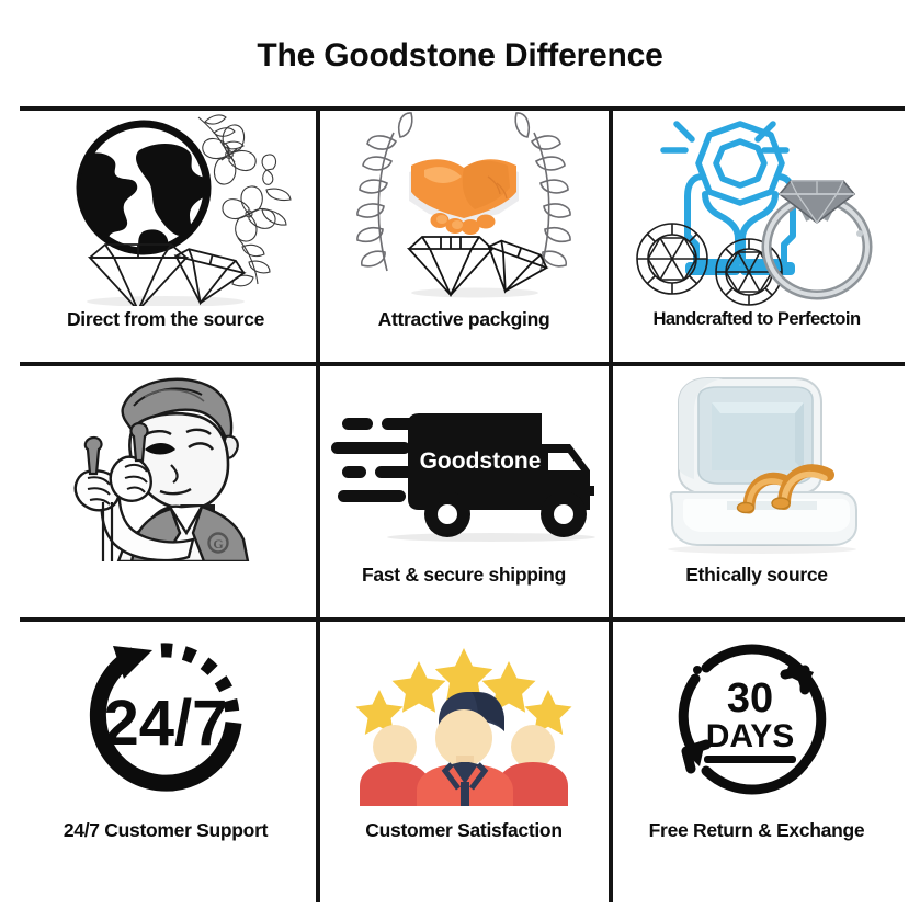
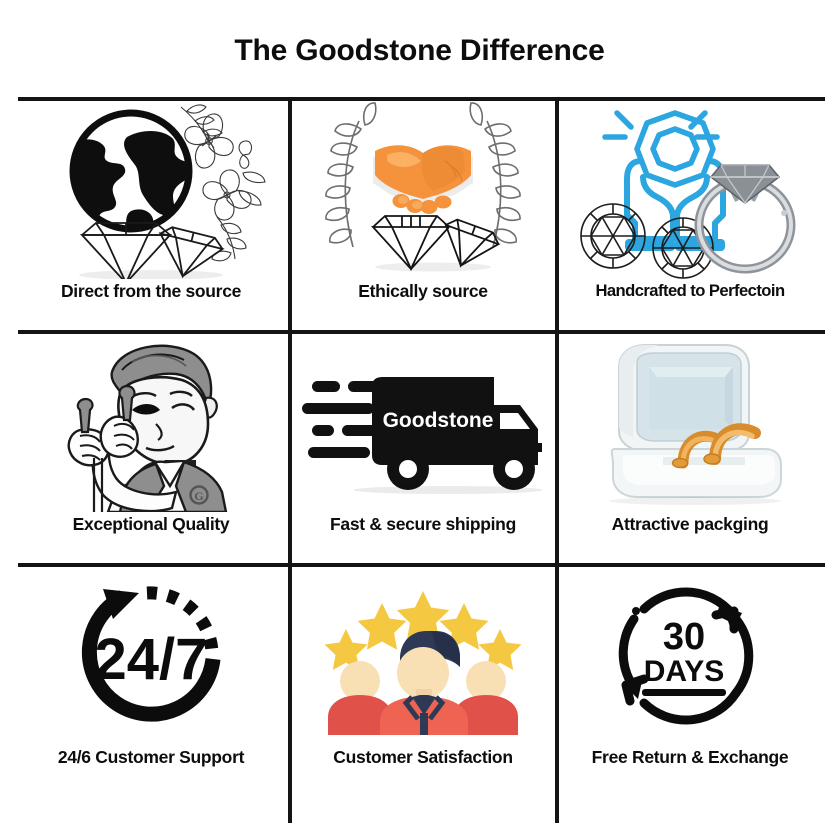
  The Goodstone Difference
  Direct from the source
- Attractive packging
+ Ethically source
  Handcrafted to Perfectoin
  G
+ Exceptional Quality
  Goodstone
  Fast & secure shipping
- Ethically source
+ Attractive packging
  24/7
- 24/7 Customer Support
+ 24/6 Customer Support
  Customer Satisfaction
  30
  DAYS
  Free Return & Exchange
